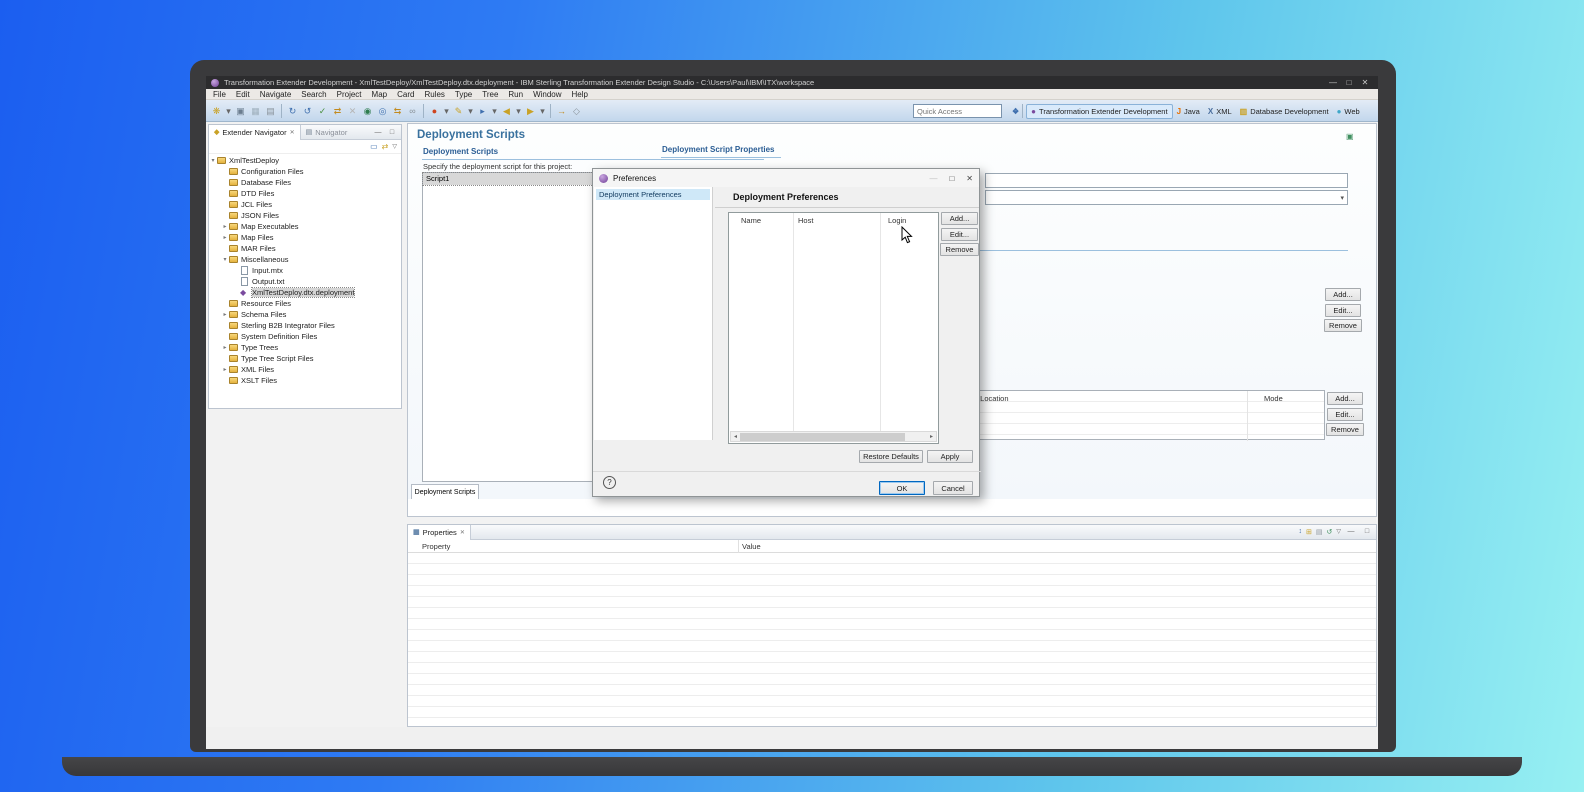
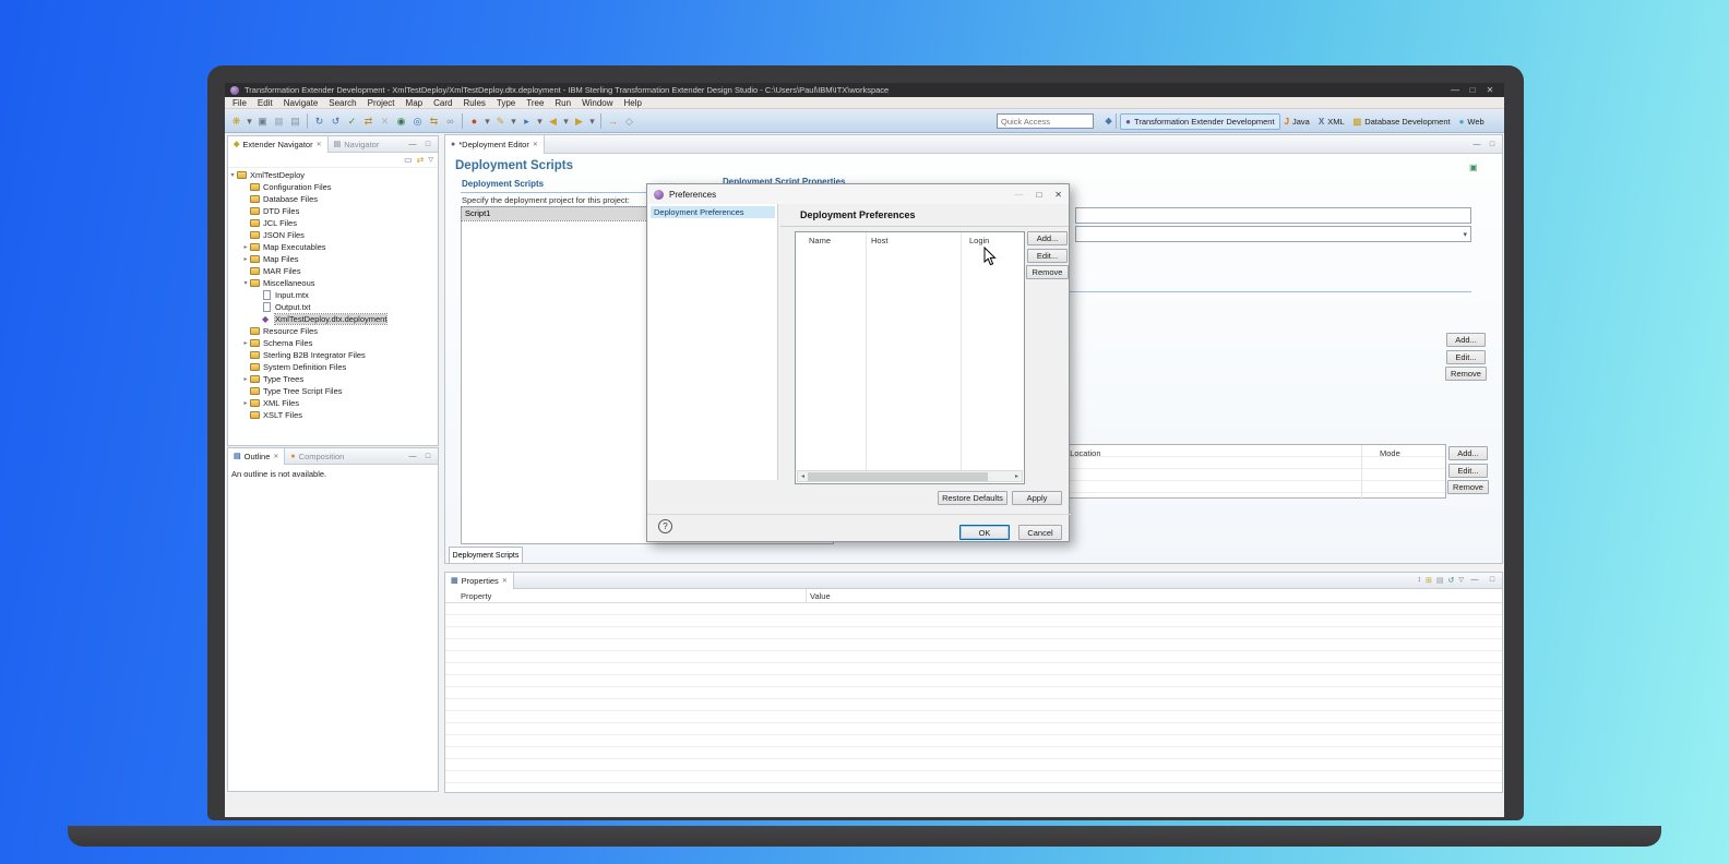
  Transformation Extender Development - XmlTestDeploy/XmlTestDeploy.dtx.deployment - IBM Sterling Transformation Extender Design Studio - C:\Users\Paul\IBM\ITX\workspace
  —
  □
  ✕
  File
  Edit
  Navigate
  Search
  Project
  Map
  Card
  Rules
  Type
  Tree
  Run
  Window
  Help
  ❋
  ▾
  ▣
  ▦
  ▤
  ↻
  ↺
  ✓
  ⇄
  ✕
  ◉
  ◎
  ⇆
  ∞
  ●
  ▾
  ✎
  ▾
  ▸
  ▾
  ◀
  ▾
  ▶
  ▾
  →
  ◇
  Quick Access
  ❖
  ●
  Transformation Extender Development
  J
  Java
  X
  XML
  ▥
  Database Development
  ●
  Web
  Extender Navigator
  Navigator
  ▭
  ⇄
  XmlTestDeploy
  Configuration Files
  Database Files
  DTD Files
  JCL Files
  JSON Files
  Map Executables
  Map Files
  MAR Files
  Miscellaneous
  Input.mtx
  Output.txt
  ◆
  XmlTestDeploy.dtx.deployment
  Resource Files
  Schema Files
  Sterling B2B Integrator Files
  System Definition Files
  Type Trees
  Type Tree Script Files
  XML Files
  XSLT Files
+ Outline
+ Composition
+ An outline is not available.
+ *Deployment Editor
  Deployment Scripts
  ▣
  Deployment Scripts
- Specify the deployment script for this project:
+ Specify the deployment project for this project:
  Script1
  Deployment Script Properties
  Add...
  Edit...
  Remove
  Mode
  Add...
  Edit...
  Remove
  Properties
  Property
  Value
  Preferences
  —
  □
  ✕
  Deployment Preferences
  Deployment Preferences
  Name
  Host
  Login
  Add...
  Edit...
  Remove
  Restore Defaults
  Apply
  ?
  OK
  Cancel
